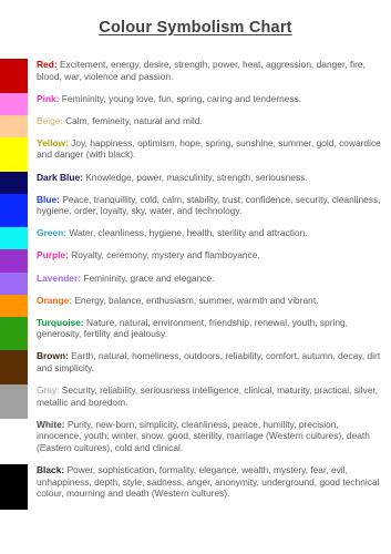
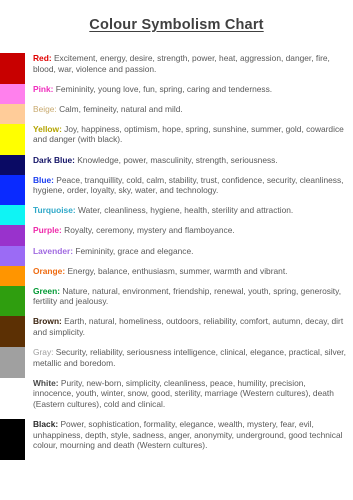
  Colour Symbolism Chart
  Red: Excitement, energy, desire, strength, power, heat, aggression, danger, fire, blood, war, violence and passion.
  Pink: Femininity, young love, fun, spring, caring and tenderness.
  Beige: Calm, femineity, natural and mild.
  Yellow: Joy, happiness, optimism, hope, spring, sunshine, summer, gold, cowardice and danger (with black).
  Dark Blue: Knowledge, power, masculinity, strength, seriousness.
  Blue: Peace, tranquillity, cold, calm, stability, trust, confidence, security, cleanliness, hygiene, order, loyalty, sky, water, and technology.
- Green: Water, cleanliness, hygiene, health, sterility and attraction.
+ Turquoise: Water, cleanliness, hygiene, health, sterility and attraction.
  Purple: Royalty, ceremony, mystery and flamboyance.
  Lavender: Femininity, grace and elegance.
  Orange: Energy, balance, enthusiasm, summer, warmth and vibrant.
- Turquoise: Nature, natural, environment, friendship, renewal, youth, spring, generosity, fertility and jealousy.
+ Green: Nature, natural, environment, friendship, renewal, youth, spring, generosity, fertility and jealousy.
  Brown: Earth, natural, homeliness, outdoors, reliability, comfort, autumn, decay, dirt and simplicity.
- Gray: Security, reliability, seriousness intelligence, clinical, maturity, practical, silver, metallic and boredom.
+ Gray: Security, reliability, seriousness intelligence, clinical, elegance, practical, silver, metallic and boredom.
  White: Purity, new-born, simplicity, cleanliness, peace, humility, precision, innocence, youth, winter, snow, good, sterility, marriage (Western cultures), death (Eastern cultures), cold and clinical.
  Black: Power, sophistication, formality, elegance, wealth, mystery, fear, evil, unhappiness, depth, style, sadness, anger, anonymity, underground, good technical colour, mourning and death (Western cultures).
